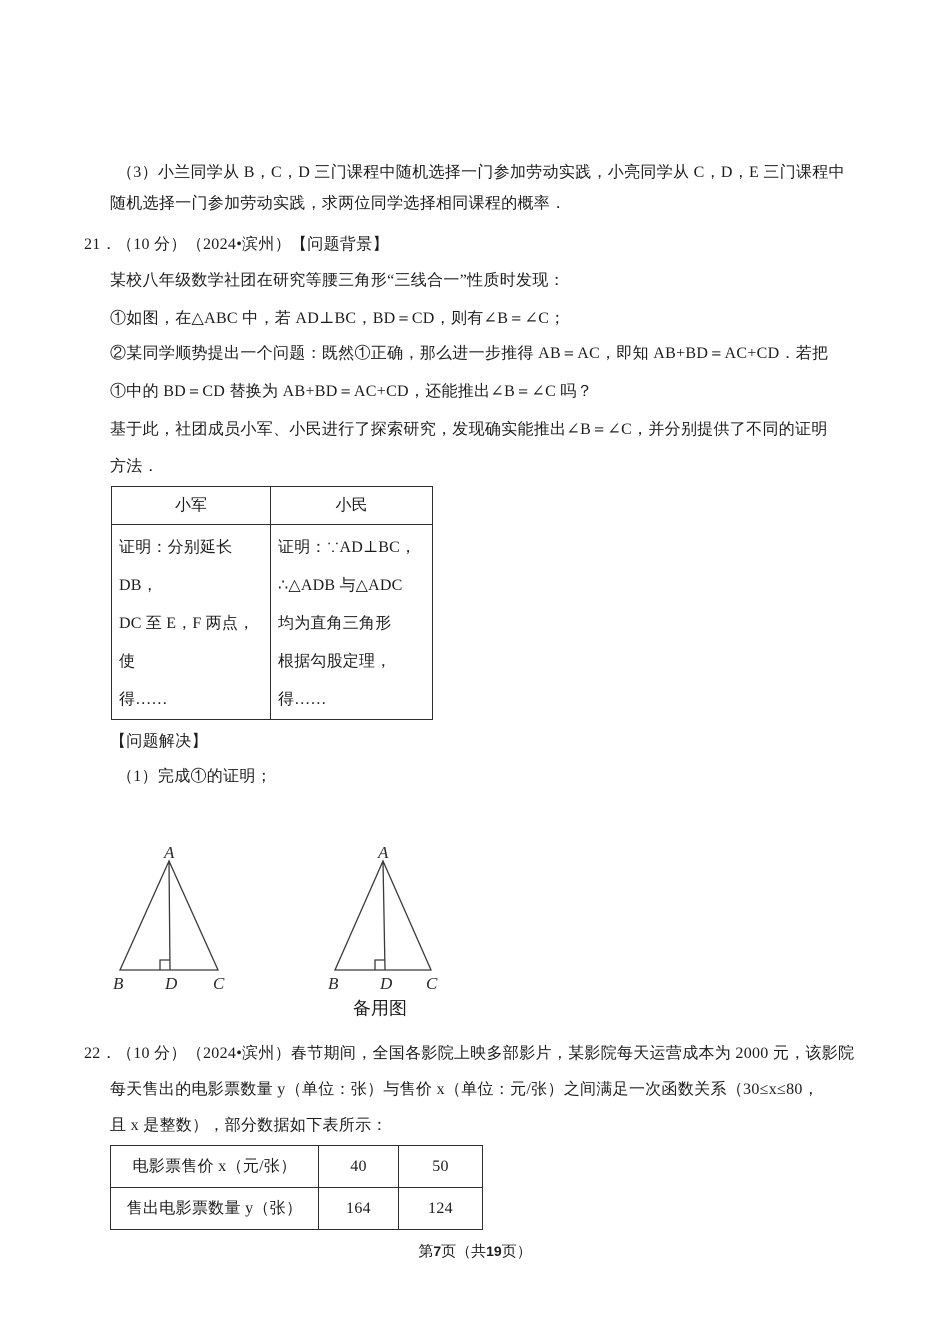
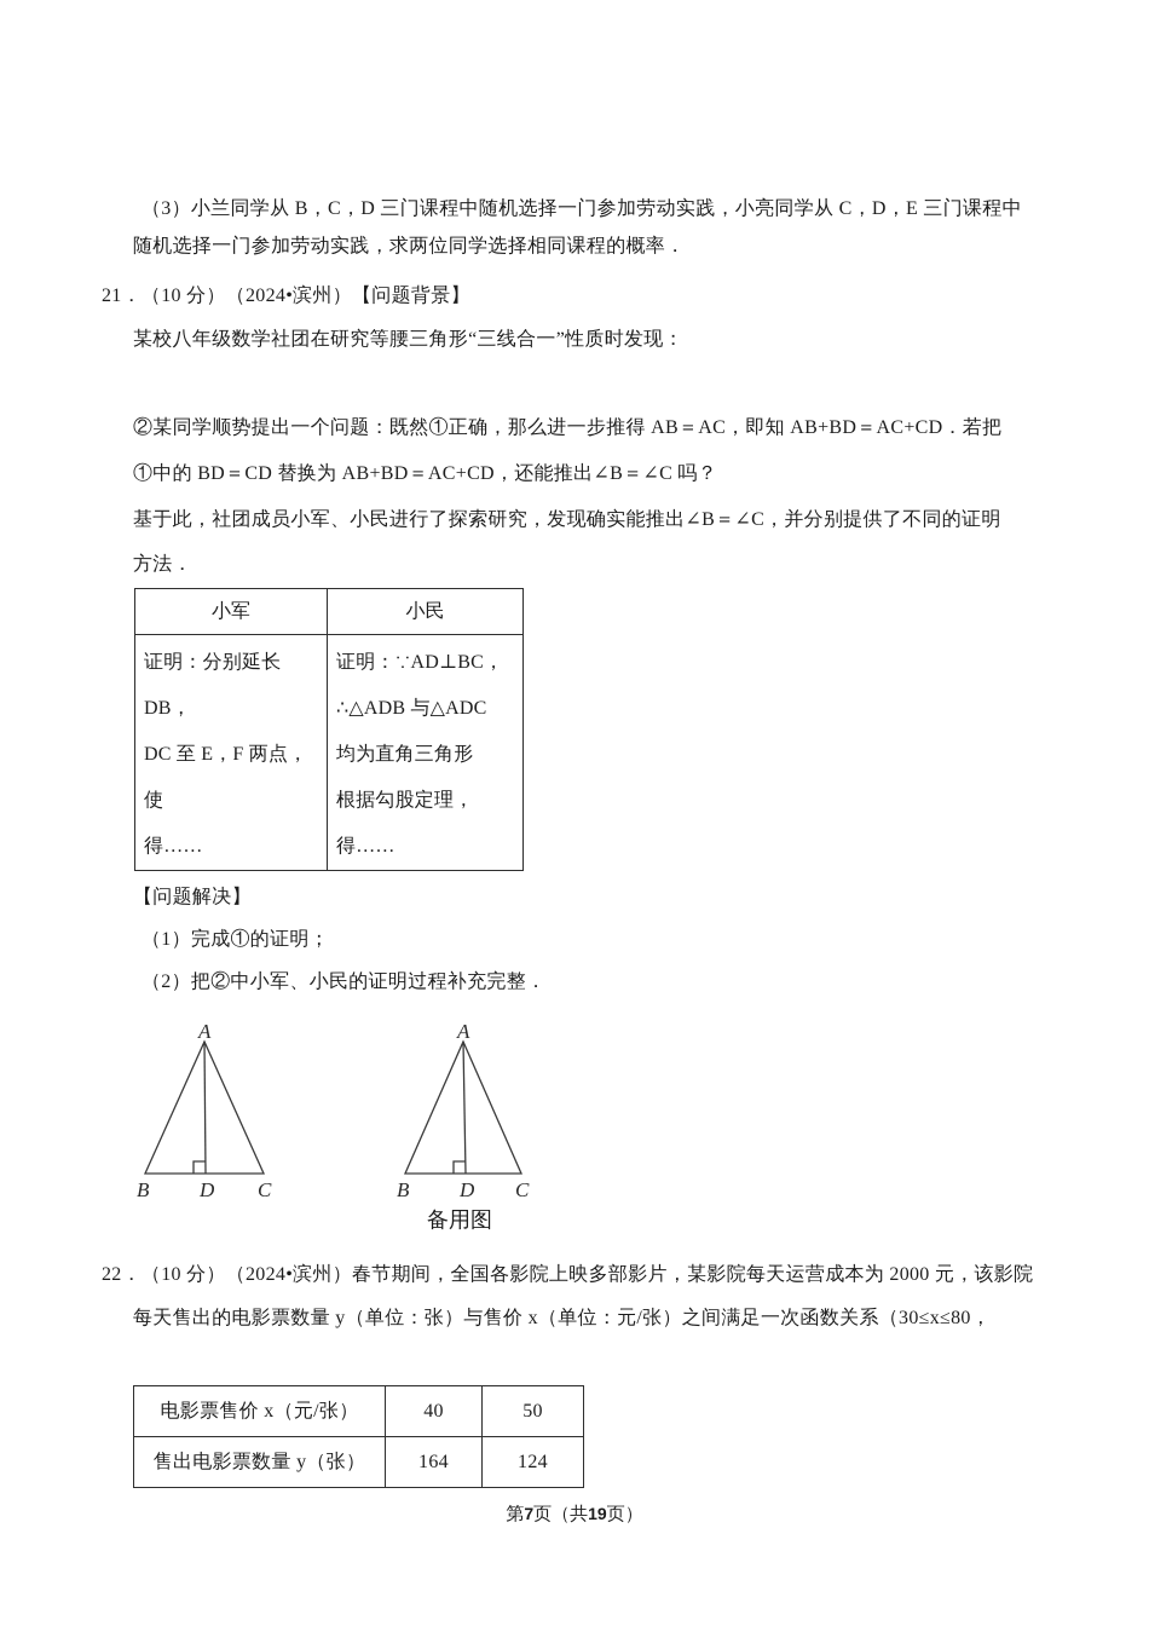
  （3）小兰同学从 B，C，D 三门课程中随机选择一门参加劳动实践，小亮同学从 C，D，E 三门课程中
  随机选择一门参加劳动实践，求两位同学选择相同课程的概率．
  21．（10 分）（2024•滨州）【问题背景】
  某校八年级数学社团在研究等腰三角形“三线合一”性质时发现：
- ①如图，在△ABC 中，若 AD⊥BC，BD＝CD，则有∠B＝∠C；
  ②某同学顺势提出一个问题：既然①正确，那么进一步推得 AB＝AC，即知 AB+BD＝AC+CD．若把
  ①中的 BD＝CD 替换为 AB+BD＝AC+CD，还能推出∠B＝∠C 吗？
  基于此，社团成员小军、小民进行了探索研究，发现确实能推出∠B＝∠C，并分别提供了不同的证明
  方法．
  小军
  小民
  证明：分别延长 DB，
  DC 至 E，F 两点，使
  得……
  证明：∵AD⊥BC，
  ∴△ADB 与△ADC
  均为直角三角形
  根据勾股定理，
  得……
  【问题解决】
  （1）完成①的证明；
+ （2）把②中小军、小民的证明过程补充完整．
  A
  B
  D
  C
  A
  B
  D
  C
  备用图
  22．（10 分）（2024•滨州）春节期间，全国各影院上映多部影片，某影院每天运营成本为 2000 元，该影院
  每天售出的电影票数量 y（单位：张）与售价 x（单位：元/张）之间满足一次函数关系（30≤x≤80，
- 且 x 是整数），部分数据如下表所示：
  电影票售价 x（元/张）	40	50
  售出电影票数量 y（张）	164	124
  第7页（共19页）
